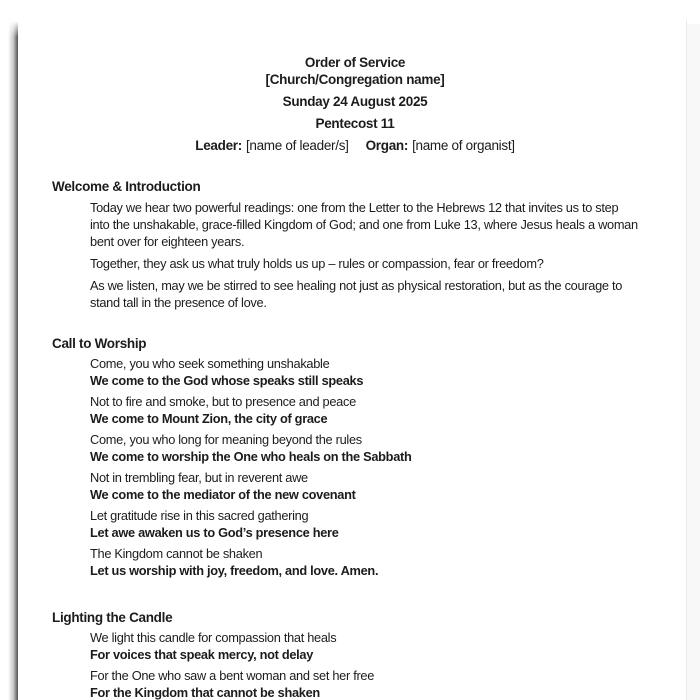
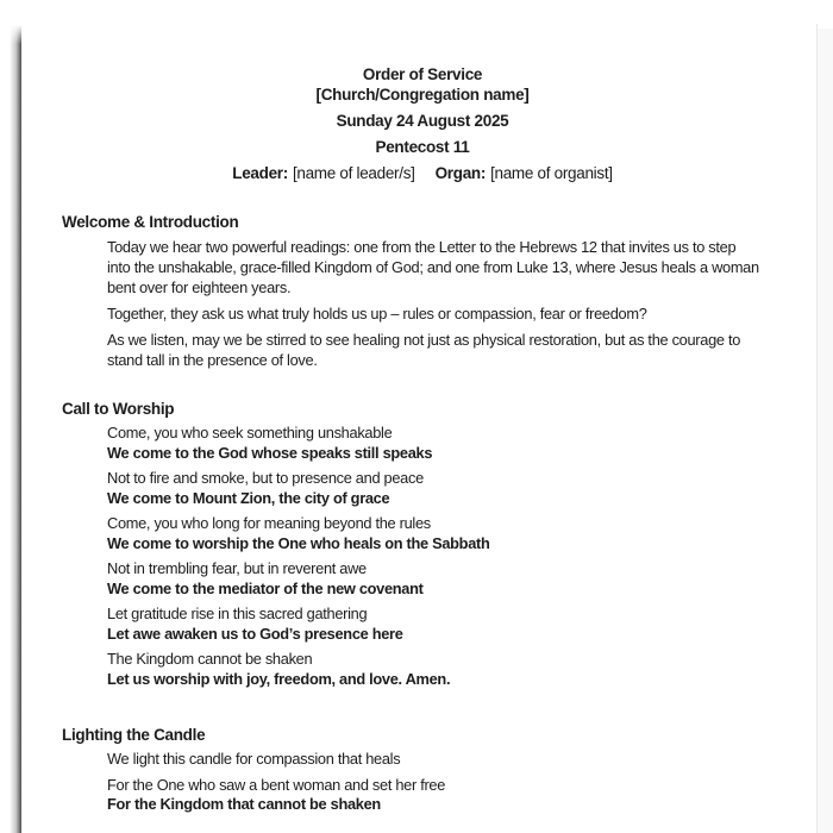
  Order of Service
  [Church/Congregation name]
  Sunday 24 August 2025
  Pentecost 11
  Leader: [name of leader/s] Organ: [name of organist]
  Welcome & Introduction
  Today we hear two powerful readings: one from the Letter to the Hebrews 12 that invites us to step
  into the unshakable, grace-filled Kingdom of God; and one from Luke 13, where Jesus heals a woman
  bent over for eighteen years.
  Together, they ask us what truly holds us up – rules or compassion, fear or freedom?
  As we listen, may we be stirred to see healing not just as physical restoration, but as the courage to
  stand tall in the presence of love.
  Call to Worship
  Come, you who seek something unshakable
  We come to the God whose speaks still speaks
  Not to fire and smoke, but to presence and peace
  We come to Mount Zion, the city of grace
  Come, you who long for meaning beyond the rules
  We come to worship the One who heals on the Sabbath
  Not in trembling fear, but in reverent awe
  We come to the mediator of the new covenant
  Let gratitude rise in this sacred gathering
  Let awe awaken us to God’s presence here
  The Kingdom cannot be shaken
  Let us worship with joy, freedom, and love. Amen.
  Lighting the Candle
  We light this candle for compassion that heals
- For voices that speak mercy, not delay
  For the One who saw a bent woman and set her free
  For the Kingdom that cannot be shaken
